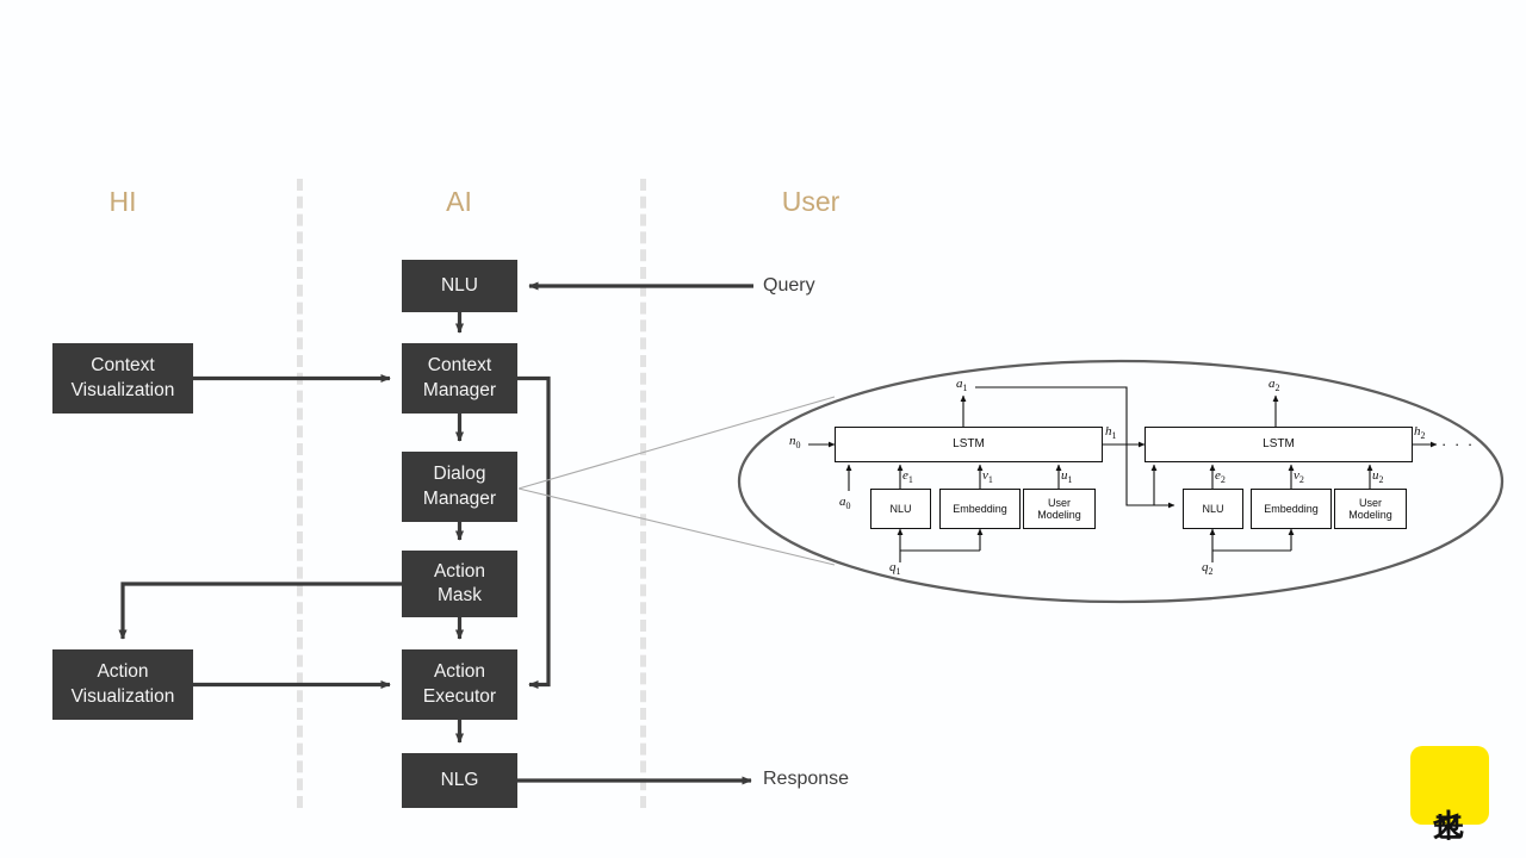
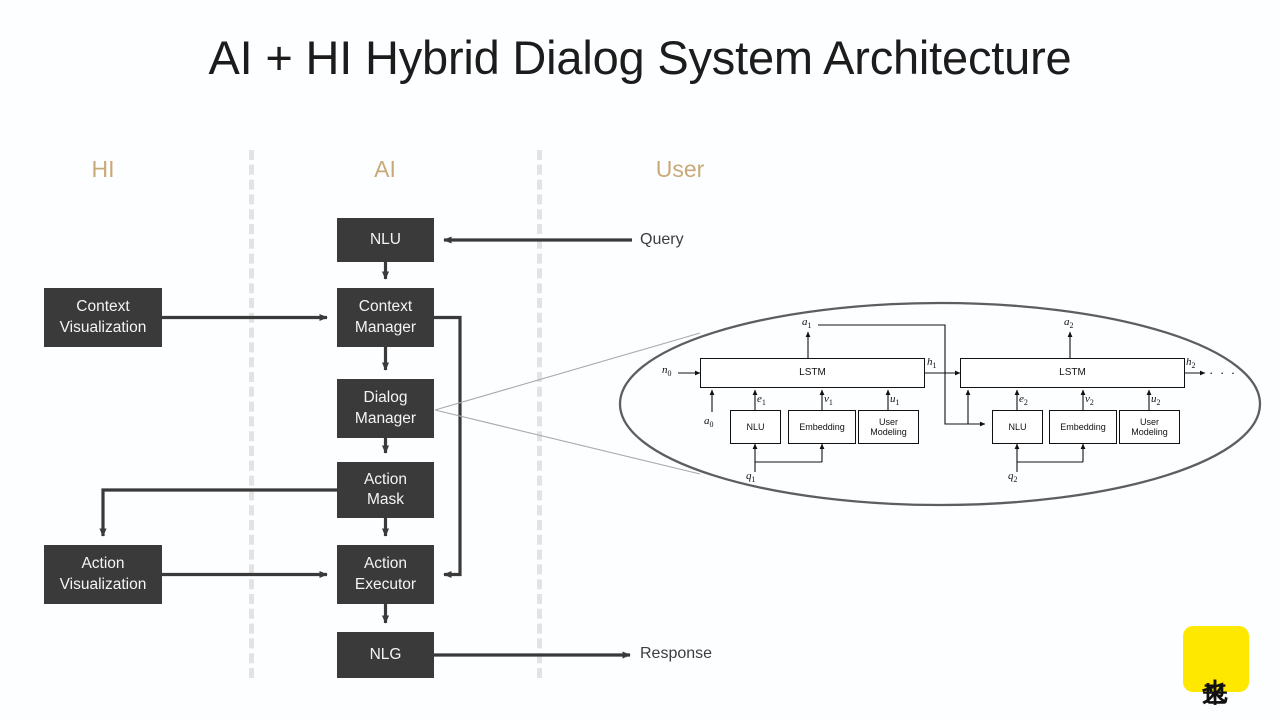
+ AI + HI Hybrid Dialog System Architecture
  HI
  AI
  User
  NLU
  Context
  Manager
  Dialog
  Manager
  Action
  Mask
  Action
  Executor
  NLG
  Context
  Visualization
  Action
  Visualization
  Query
  Response
  LSTM
  NLU
  Embedding
  User
  Modeling
  LSTM
  NLU
  Embedding
  User
  Modeling
  n0
  a0
  a1
  h1
  e1
  v1
  u1
  q1
  a2
  h2
  e2
  v2
  u2
  q2
  · · ·
